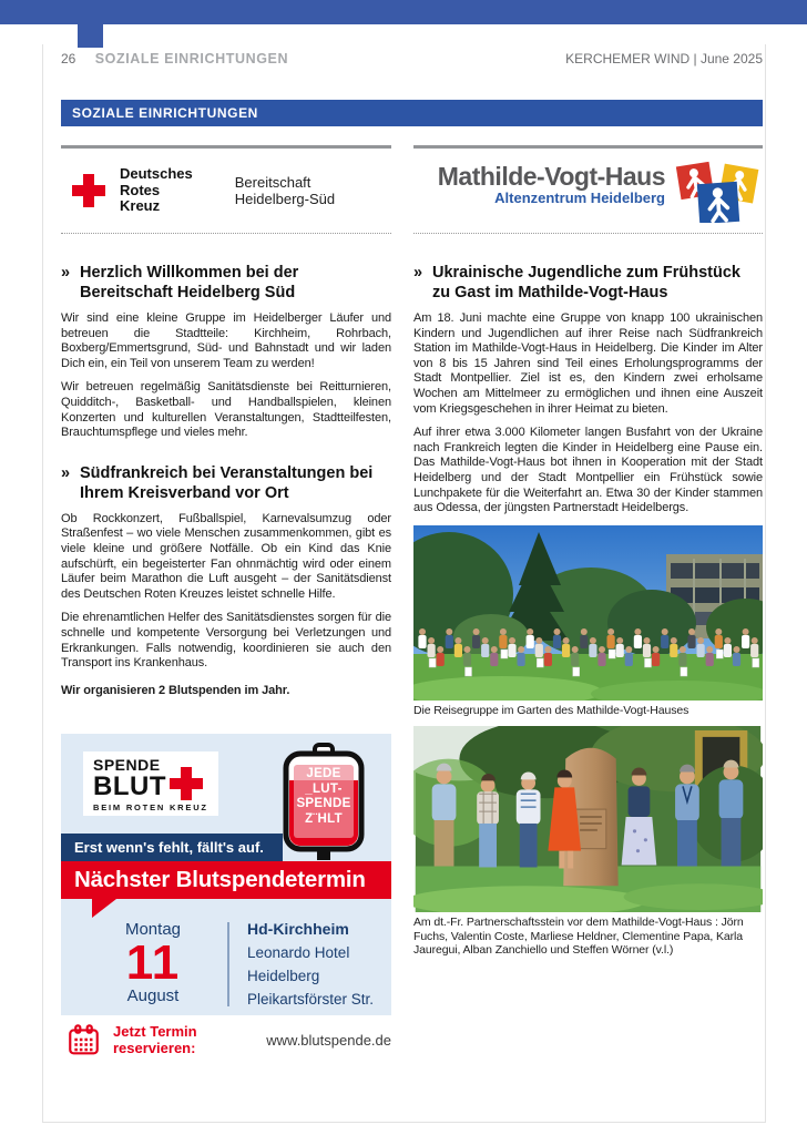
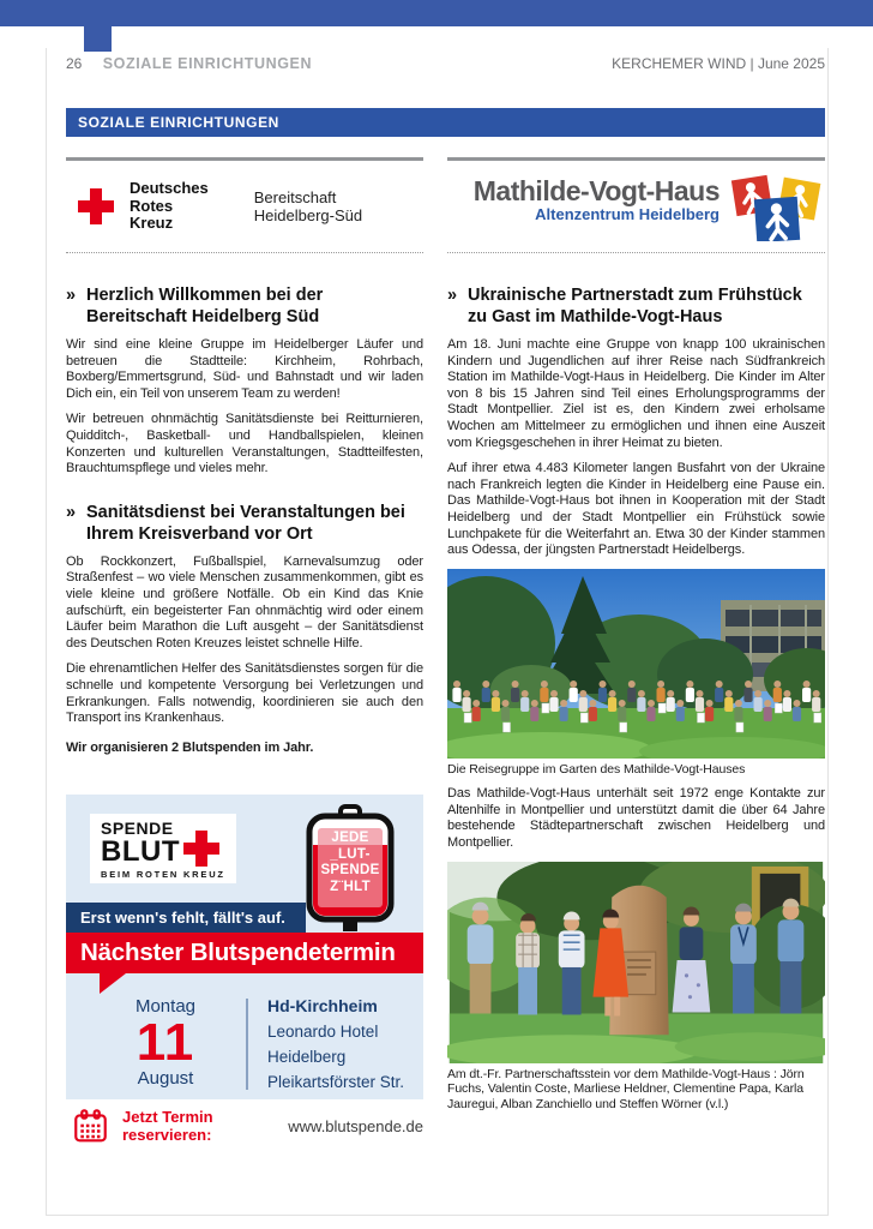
  26 SOZIALE EINRICHTUNGEN
  KERCHEMER WIND | June 2025
  SOZIALE EINRICHTUNGEN
  Deutsches
  Rotes
  Kreuz
  Bereitschaft
  Heidelberg-Süd
  »
  Herzlich Willkommen bei der Bereitschaft Heidelberg Süd
  Wir sind eine kleine Gruppe im Heidelberger Läufer und betreuen die Stadtteile: Kirchheim, Rohrbach, Boxberg/Emmertsgrund, Süd- und Bahnstadt und wir laden Dich ein, ein Teil von unserem Team zu werden!
- Wir betreuen regelmäßig Sanitätsdienste bei Reitturnieren, Quidditch-, Basketball- und Handballspielen, kleinen Konzerten und kulturellen Veranstaltungen, Stadtteilfesten, Brauchtumspflege und vieles mehr.
+ Wir betreuen ohnmächtig Sanitätsdienste bei Reitturnieren, Quidditch-, Basketball- und Handballspielen, kleinen Konzerten und kulturellen Veranstaltungen, Stadtteilfesten, Brauchtumspflege und vieles mehr.
  »
- Südfrankreich bei Veranstaltungen bei Ihrem Kreisverband vor Ort
+ Sanitätsdienst bei Veranstaltungen bei Ihrem Kreisverband vor Ort
  Ob Rockkonzert, Fußballspiel, Karnevalsumzug oder Straßenfest – wo viele Menschen zusammenkommen, gibt es viele kleine und größere Notfälle. Ob ein Kind das Knie aufschürft, ein begeisterter Fan ohnmächtig wird oder einem Läufer beim Marathon die Luft ausgeht – der Sanitätsdienst des Deutschen Roten Kreuzes leistet schnelle Hilfe.
  Die ehrenamtlichen Helfer des Sanitätsdienstes sorgen für die schnelle und kompetente Versorgung bei Verletzungen und Erkrankungen. Falls notwendig, koordinieren sie auch den Transport ins Krankenhaus.
  Wir organisieren 2 Blutspenden im Jahr.
  SPENDE
  BLUT
  BEIM ROTEN KREUZ
  JEDE
  _LUT-
  SPENDE
  Z¨HLT
  Erst wenn's fehlt, fällt's auf.
  Nächster Blutspendetermin
  Montag
  11
  August
  Hd-Kirchheim
  Leonardo Hotel Heidelberg
  Pleikartsförster Str.
  Jetzt Termin reservieren:
  www.blutspende.de
  Mathilde-Vogt-Haus
  Altenzentrum Heidelberg
  »
- Ukrainische Jugendliche zum Frühstück zu Gast im Mathilde-Vogt-Haus
+ Ukrainische Partnerstadt zum Frühstück zu Gast im Mathilde-Vogt-Haus
  Am 18. Juni machte eine Gruppe von knapp 100 ukrainischen Kindern und Jugendlichen auf ihrer Reise nach Südfrankreich Station im Mathilde-Vogt-Haus in Heidelberg. Die Kinder im Alter von 8 bis 15 Jahren sind Teil eines Erholungsprogramms der Stadt Montpellier. Ziel ist es, den Kindern zwei erholsame Wochen am Mittelmeer zu ermöglichen und ihnen eine Auszeit vom Kriegsgeschehen in ihrer Heimat zu bieten.
- Auf ihrer etwa 3.000 Kilometer langen Busfahrt von der Ukraine nach Frankreich legten die Kinder in Heidelberg eine Pause ein. Das Mathilde-Vogt-Haus bot ihnen in Kooperation mit der Stadt Heidelberg und der Stadt Montpellier ein Frühstück sowie Lunchpakete für die Weiterfahrt an. Etwa 30 der Kinder stammen aus Odessa, der jüngsten Partnerstadt Heidelbergs.
+ Auf ihrer etwa 4.483 Kilometer langen Busfahrt von der Ukraine nach Frankreich legten die Kinder in Heidelberg eine Pause ein. Das Mathilde-Vogt-Haus bot ihnen in Kooperation mit der Stadt Heidelberg und der Stadt Montpellier ein Frühstück sowie Lunchpakete für die Weiterfahrt an. Etwa 30 der Kinder stammen aus Odessa, der jüngsten Partnerstadt Heidelbergs.
  Die Reisegruppe im Garten des Mathilde-Vogt-Hauses
+ Das Mathilde-Vogt-Haus unterhält seit 1972 enge Kontakte zur Altenhilfe in Montpellier und unterstützt damit die über 64 Jahre bestehende Städtepartnerschaft zwischen Heidelberg und Montpellier.
  Am dt.-Fr. Partnerschaftsstein vor dem Mathilde-Vogt-Haus : Jörn Fuchs, Valentin Coste, Marliese Heldner, Clementine Papa, Karla Jauregui, Alban Zanchiello und Steffen Wörner (v.l.)
